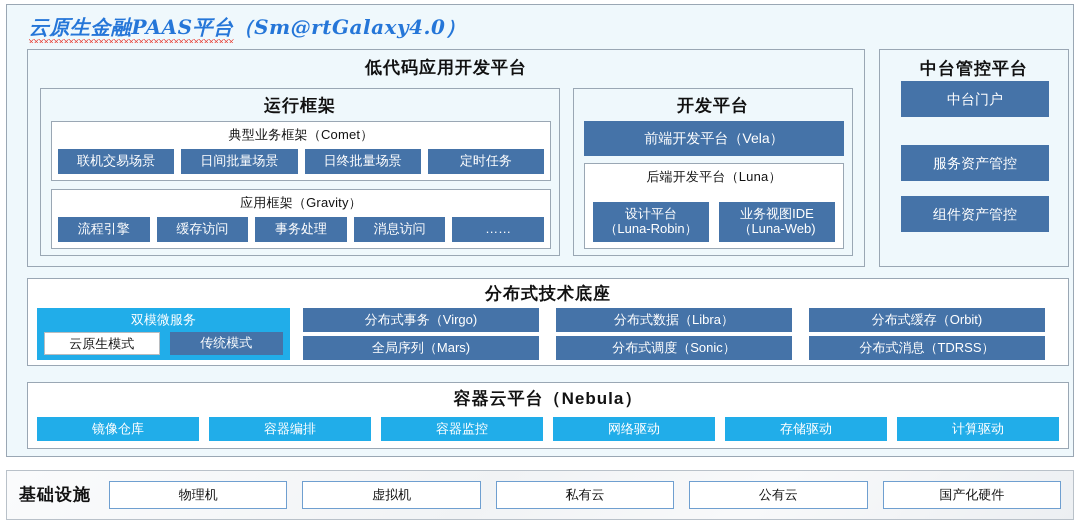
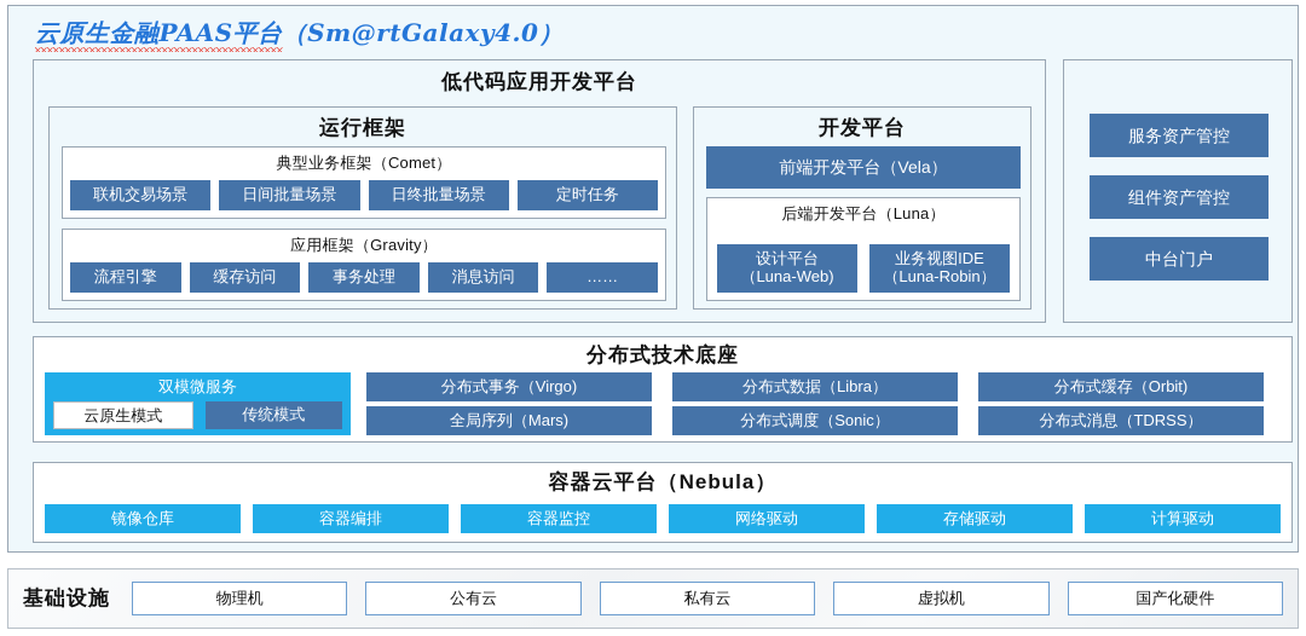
  云原生金融PAAS平台（Sm@rtGalaxy4.0）
  低代码应用开发平台
  运行框架
  典型业务框架（Comet）
  联机交易场景
  日间批量场景
  日终批量场景
  定时任务
  应用框架（Gravity）
  流程引擎
  缓存访问
  事务处理
  消息访问
  ……
  开发平台
  前端开发平台（Vela）
  后端开发平台（Luna）
  设计平台
- （Luna-Robin）
+ （Luna-Web)
  业务视图IDE
- （Luna-Web)
+ （Luna-Robin）
- 中台管控平台
  服务资产管控
  组件资产管控
  中台门户
  分布式技术底座
  双模微服务
  云原生模式
  传统模式
  分布式事务（Virgo)
  全局序列（Mars)
  分布式数据（Libra）
  分布式调度（Sonic）
  分布式缓存（Orbit)
  分布式消息（TDRSS）
  容器云平台（Nebula）
  镜像仓库
  容器编排
  容器监控
  网络驱动
  存储驱动
  计算驱动
  基础设施
  物理机
- 虚拟机
+ 公有云
  私有云
- 公有云
+ 虚拟机
  国产化硬件
